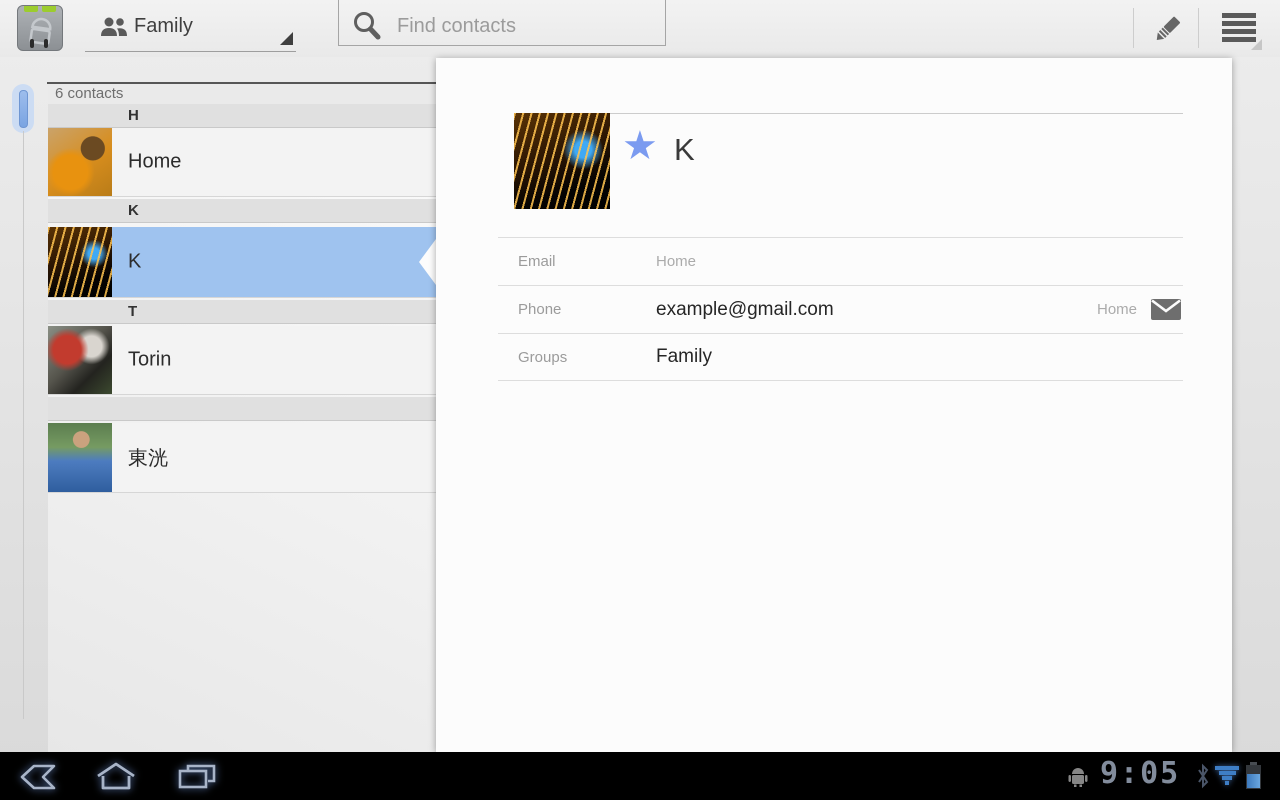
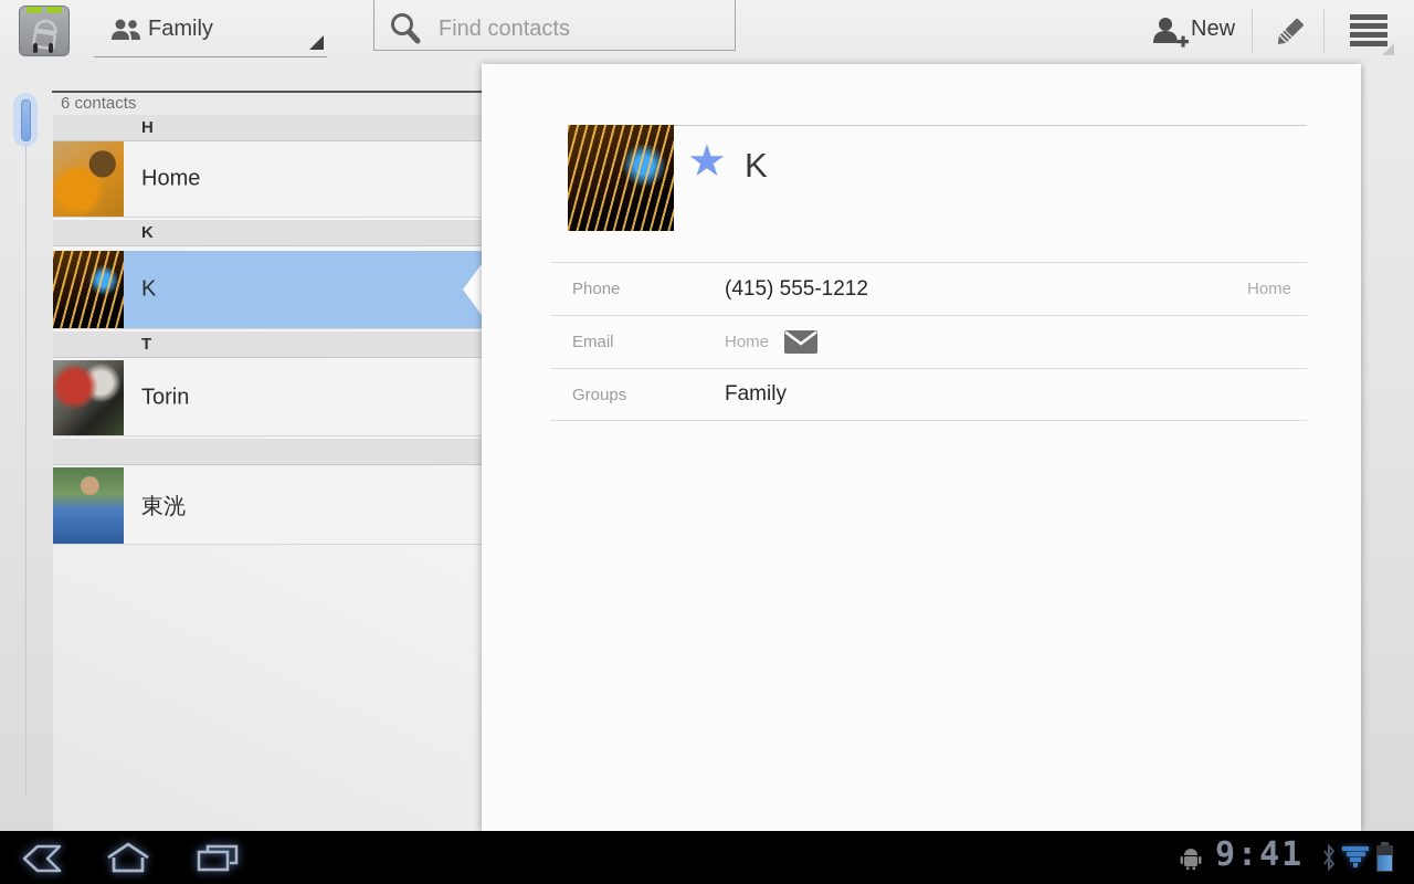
  Family
  Find contacts
+ New
  6 contacts
  H
  Home
  K
  K
  T
  Torin
  東洸
  ★
  K
- Email
+ Phone
+ (415) 555-1212
  Home
- Phone
+ Email
- example@gmail.com
  Home
  Groups
  Family
- 9:05
+ 9:41
